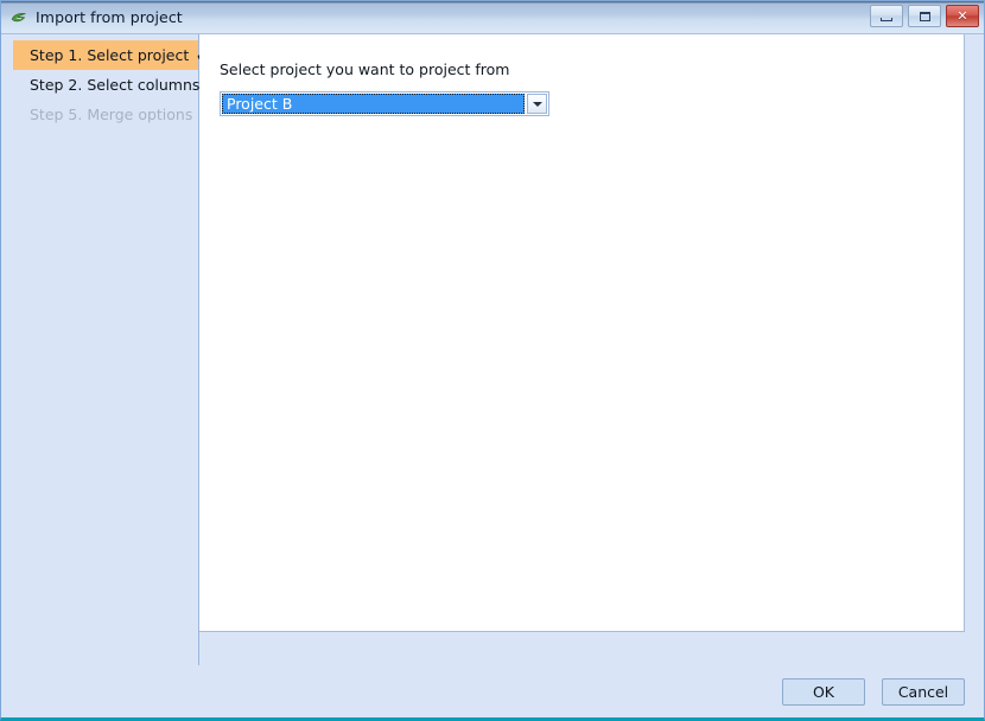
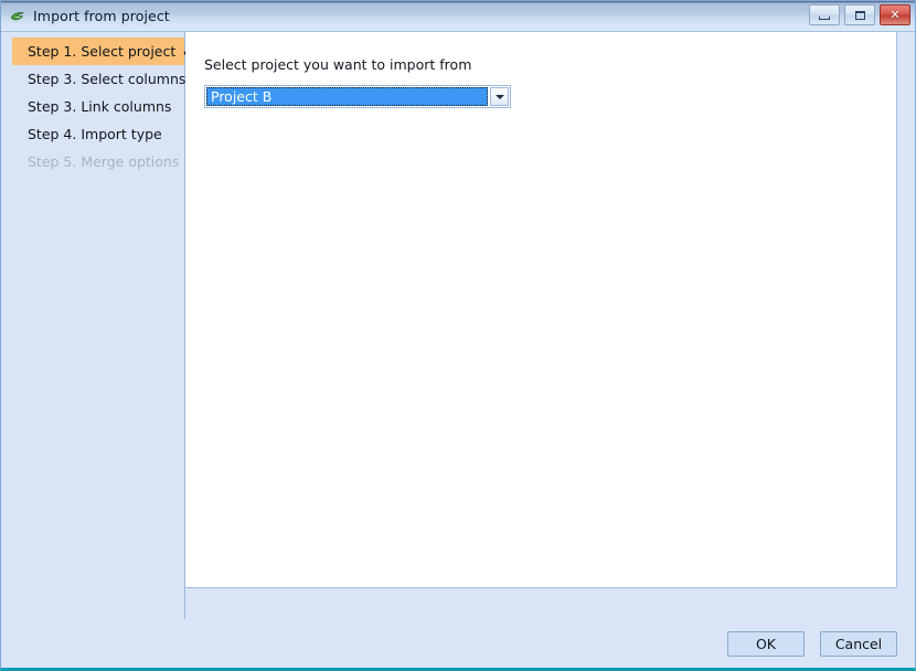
  Import from project
  ✕
  Step 1. Select project
- Step 2. Select columns
+ Step 3. Select columns
+ Step 3. Link columns
+ Step 4. Import type
  Step 5. Merge options
- Select project you want to project from
+ Select project you want to import from
  Project B
  OK
  Cancel
